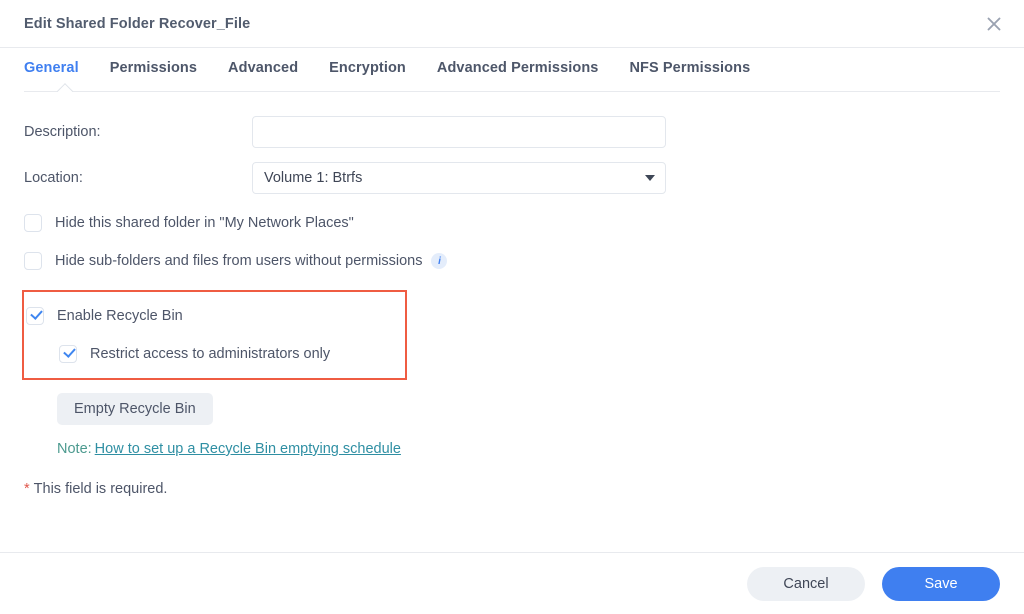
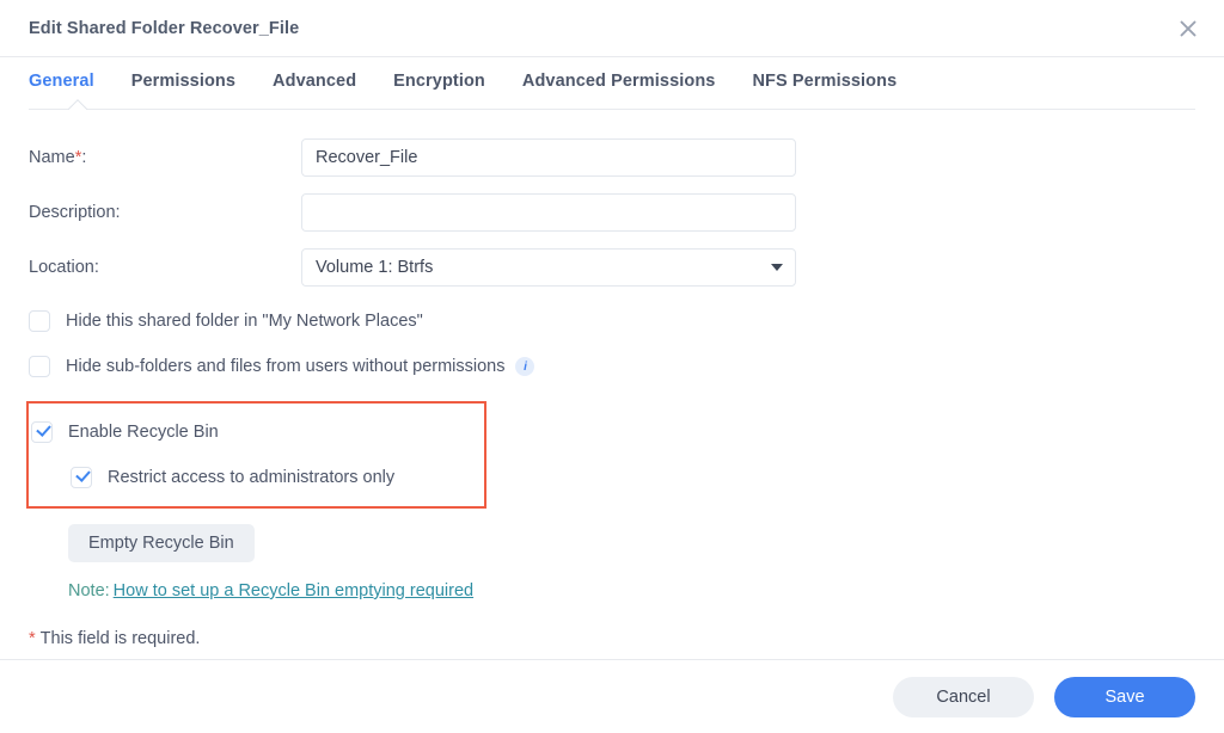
  Edit Shared Folder Recover_File
  General
  Permissions
  Advanced
  Encryption
  Advanced Permissions
  NFS Permissions
+ Name*:
+ Recover_File
  Description:
  Location:
  Volume 1: Btrfs
  Hide this shared folder in "My Network Places"
  Hide sub-folders and files from users without permissions
  i
  Enable Recycle Bin
  Restrict access to administrators only
  Empty Recycle Bin
- Note: How to set up a Recycle Bin emptying schedule
+ Note: How to set up a Recycle Bin emptying required
  * This field is required.
  Cancel
  Save
